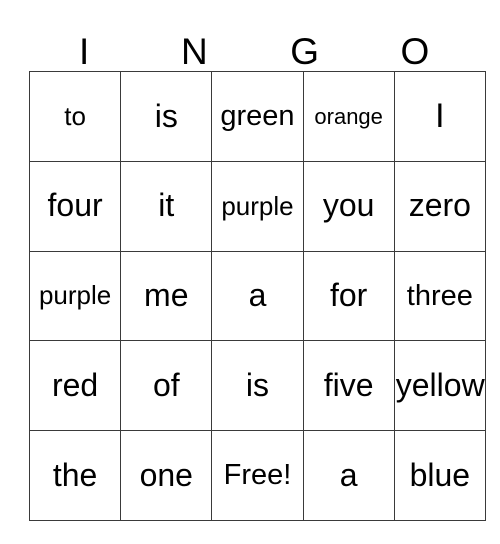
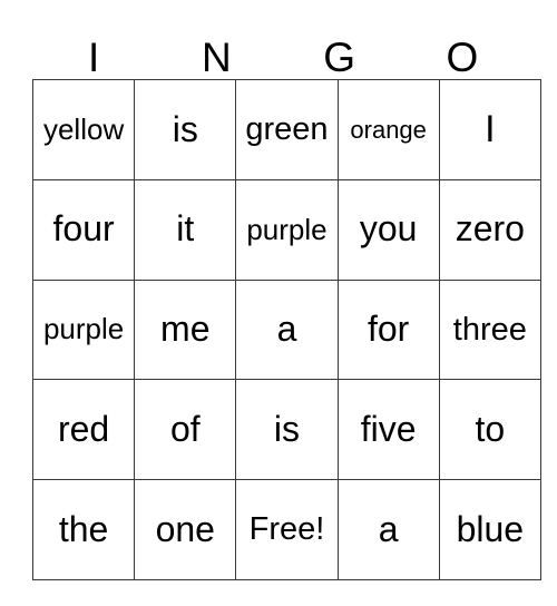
  I
  N
  G
  O
- to	is	green	orange	I
+ yellow	is	green	orange	I
  four	it	purple	you	zero
  purple	me	a	for	three
- red	of	is	five	yellow
+ red	of	is	five	to
  the	one	Free!	a	blue
